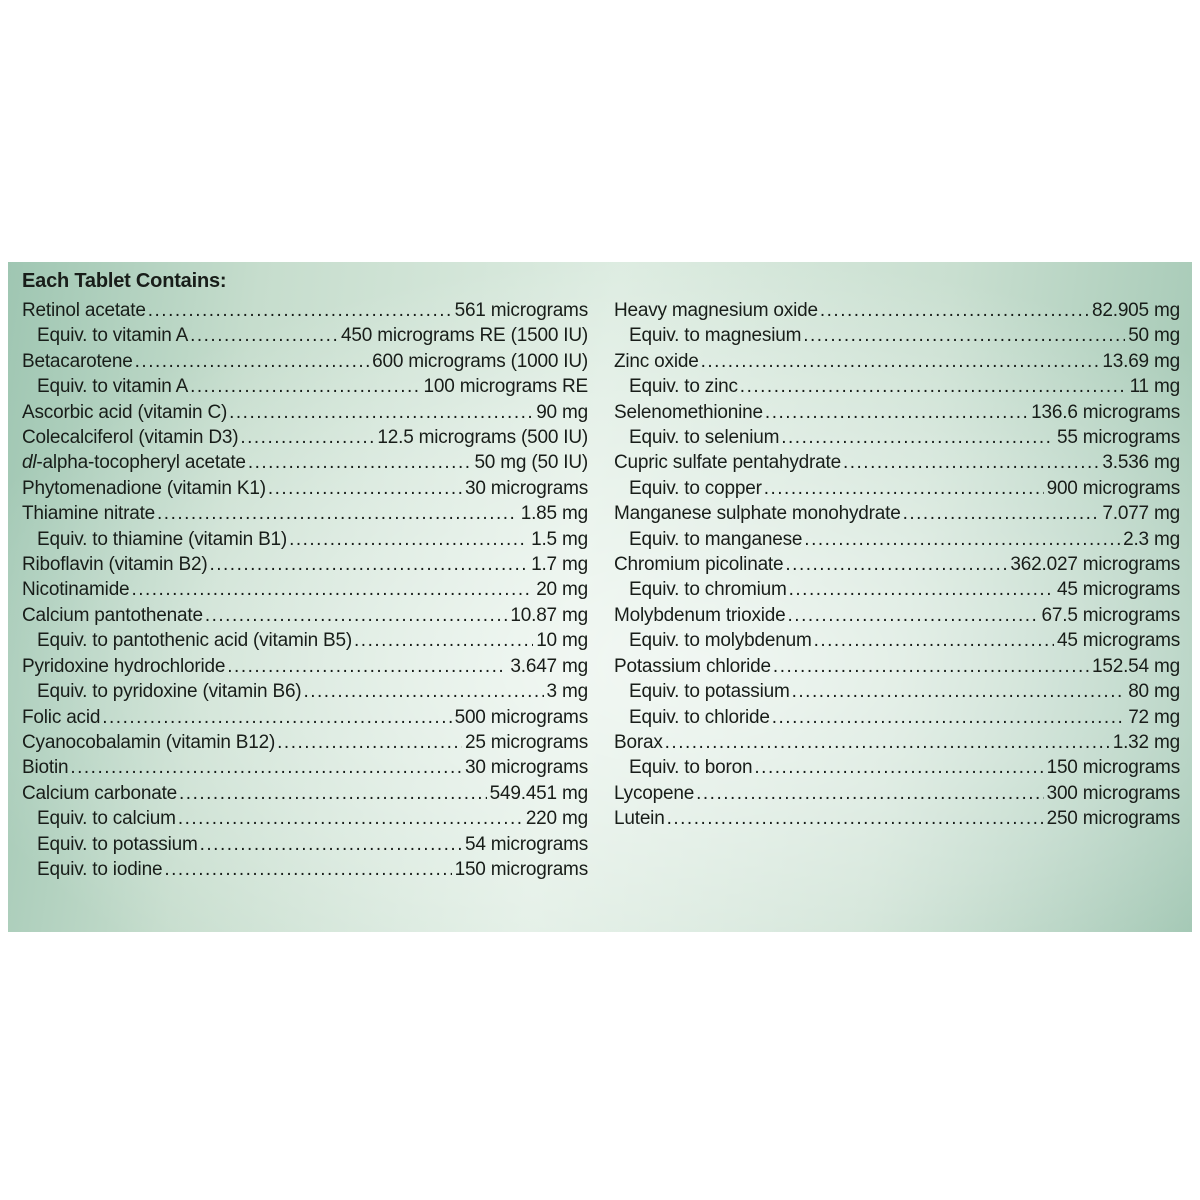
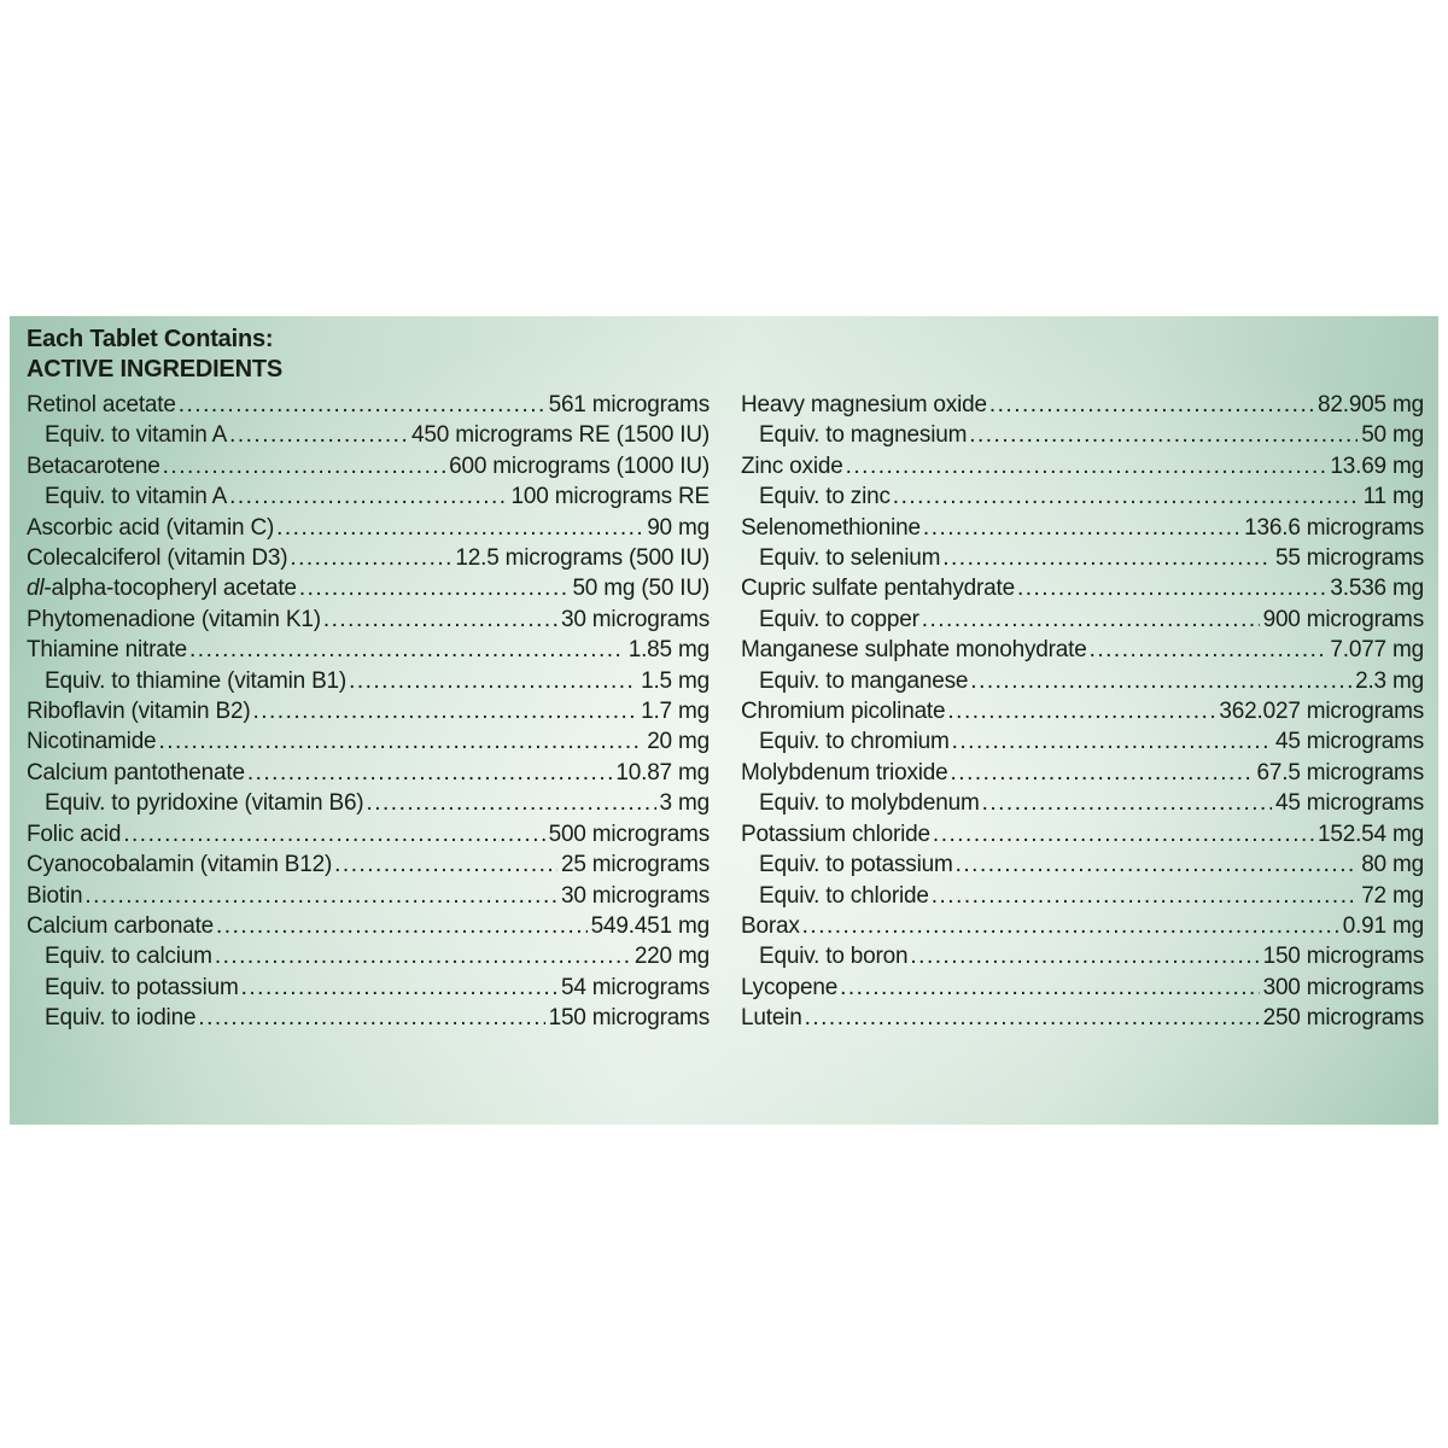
  Each Tablet Contains:
+ ACTIVE INGREDIENTS
  Retinol acetate
  561 micrograms
  Equiv. to vitamin A
  450 micrograms RE (1500 IU)
  Betacarotene
  600 micrograms (1000 IU)
  Equiv. to vitamin A
  100 micrograms RE
  Ascorbic acid (vitamin C)
  90 mg
  Colecalciferol (vitamin D3)
  12.5 micrograms (500 IU)
  dl-alpha-tocopheryl acetate
  50 mg (50 IU)
  Phytomenadione (vitamin K1)
  30 micrograms
  Thiamine nitrate
  1.85 mg
  Equiv. to thiamine (vitamin B1)
  1.5 mg
  Riboflavin (vitamin B2)
  1.7 mg
  Nicotinamide
  20 mg
  Calcium pantothenate
  10.87 mg
- Equiv. to pantothenic acid (vitamin B5)
- 10 mg
- Pyridoxine hydrochloride
- 3.647 mg
  Equiv. to pyridoxine (vitamin B6)
  3 mg
  Folic acid
  500 micrograms
  Cyanocobalamin (vitamin B12)
  25 micrograms
  Biotin
  30 micrograms
  Calcium carbonate
  549.451 mg
  Equiv. to calcium
  220 mg
  Equiv. to potassium
  54 micrograms
  Equiv. to iodine
  150 micrograms
  Heavy magnesium oxide
  82.905 mg
  Equiv. to magnesium
  50 mg
  Zinc oxide
  13.69 mg
  Equiv. to zinc
  11 mg
  Selenomethionine
  136.6 micrograms
  Equiv. to selenium
  55 micrograms
  Cupric sulfate pentahydrate
  3.536 mg
  Equiv. to copper
  900 micrograms
  Manganese sulphate monohydrate
  7.077 mg
  Equiv. to manganese
  2.3 mg
  Chromium picolinate
  362.027 micrograms
  Equiv. to chromium
  45 micrograms
  Molybdenum trioxide
  67.5 micrograms
  Equiv. to molybdenum
  45 micrograms
  Potassium chloride
  152.54 mg
  Equiv. to potassium
  80 mg
  Equiv. to chloride
  72 mg
  Borax
- 1.32 mg
+ 0.91 mg
  Equiv. to boron
  150 micrograms
  Lycopene
  300 micrograms
  Lutein
  250 micrograms
